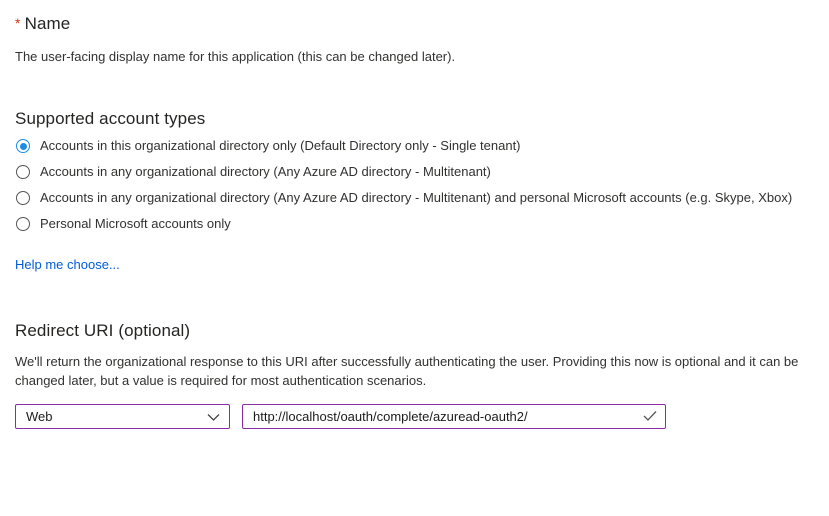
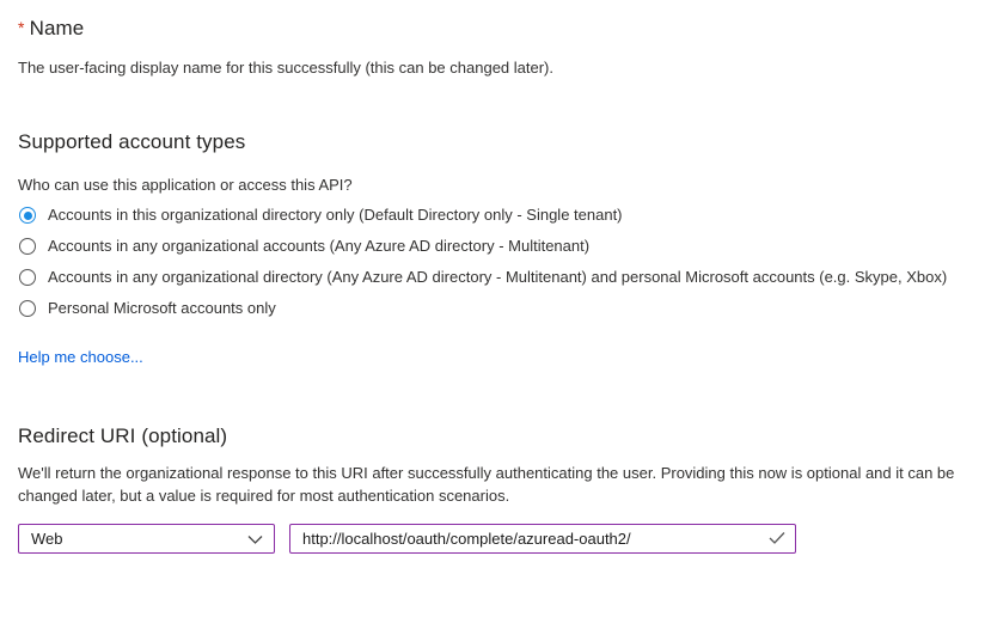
  * Name
- The user-facing display name for this application (this can be changed later).
+ The user-facing display name for this successfully (this can be changed later).
  Supported account types
+ Who can use this application or access this API?
  Accounts in this organizational directory only (Default Directory only - Single tenant)
- Accounts in any organizational directory (Any Azure AD directory - Multitenant)
+ Accounts in any organizational accounts (Any Azure AD directory - Multitenant)
  Accounts in any organizational directory (Any Azure AD directory - Multitenant) and personal Microsoft accounts (e.g. Skype, Xbox)
  Personal Microsoft accounts only
  Help me choose...
  Redirect URI (optional)
  We'll return the organizational response to this URI after successfully authenticating the user. Providing this now is optional and it can be changed later, but a value is required for most authentication scenarios.
  Web
  http://localhost/oauth/complete/azuread-oauth2/
